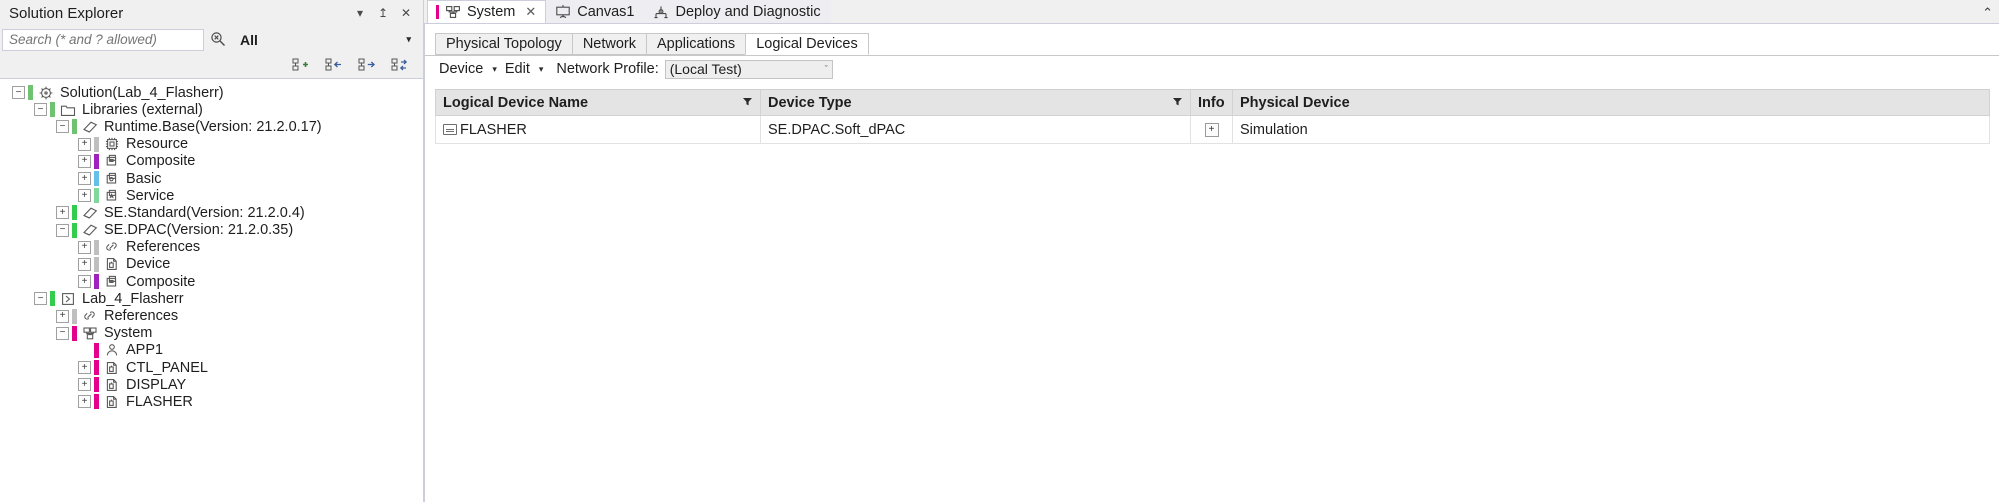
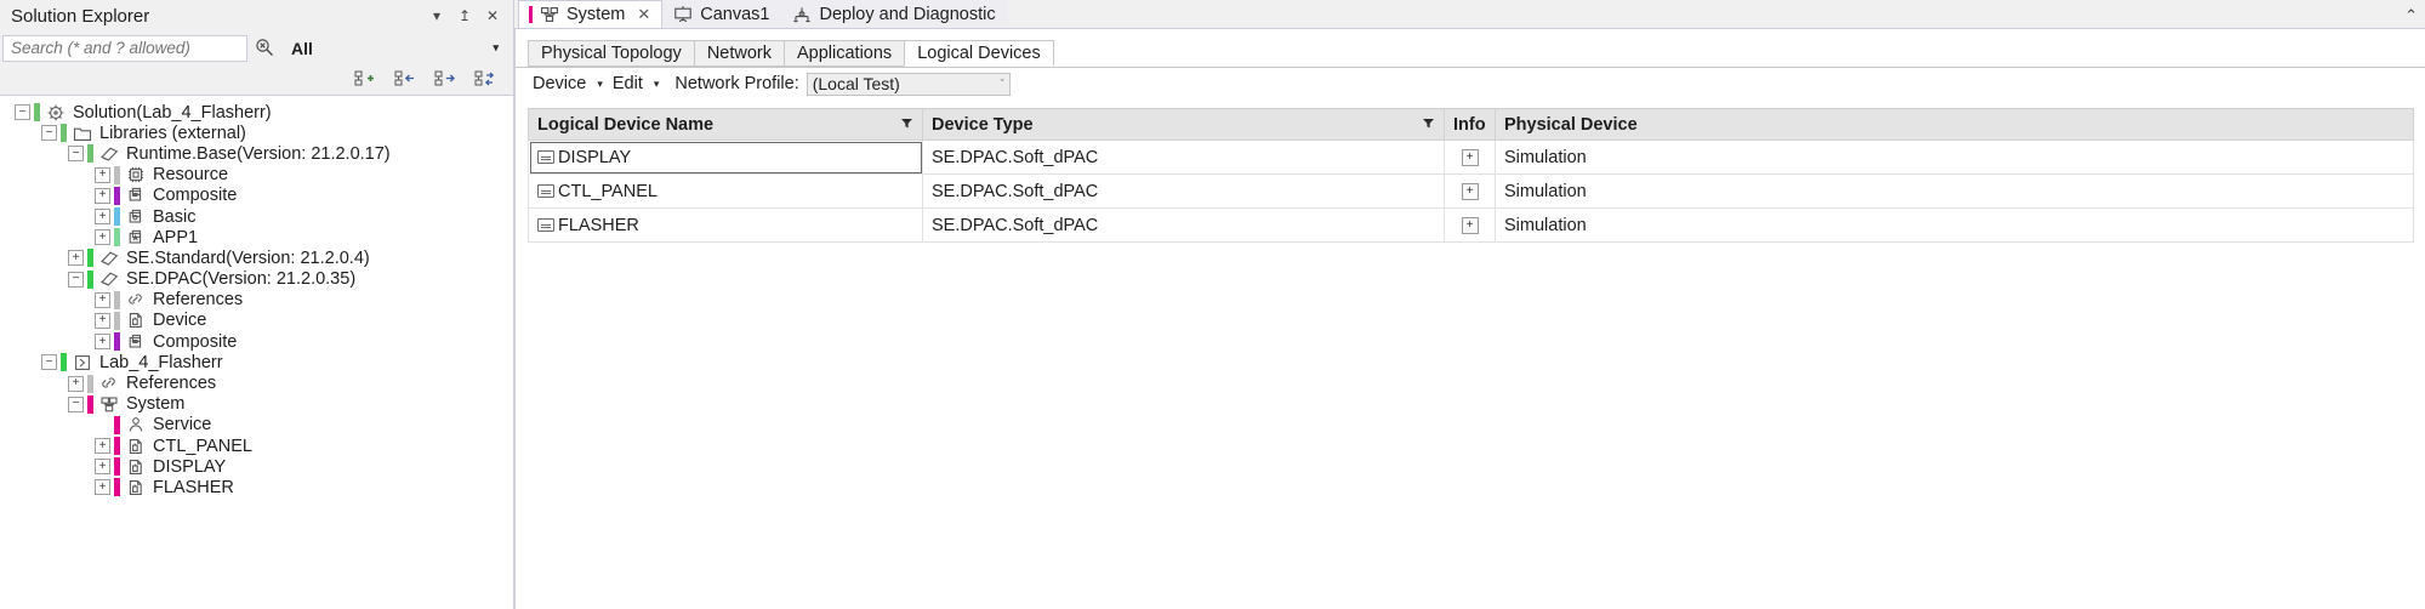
  Solution Explorer
  ▾
  ↥
  ✕
  Search (* and ? allowed)
  All
  ▾
  −
  Solution
  (Lab_4_Flasherr)
  −
  Libraries (external)
  −
  Runtime.Base
  (Version: 21.2.0.17)
  +
  Resource
  +
  Composite
  +
  Basic
  +
- Service
+ APP1
  +
  SE.Standard
  (Version: 21.2.0.4)
  −
  SE.DPAC
  (Version: 21.2.0.35)
  +
  References
  +
  Device
  +
  Composite
  −
  Lab_4_Flasherr
  +
  References
  −
  System
- APP1
+ Service
  +
  CTL_PANEL
  +
  DISPLAY
  +
  FLASHER
  System
  ✕
  Canvas1
  Deploy and Diagnostic
  Physical Topology
  Network
  Applications
  Logical Devices
  Device
  ▾
  Edit
  ▾
  Network Profile:
  (Local Test)
  ˇ
  Logical Device Name	Device Type	Info	Physical Device
+ DISPLAY	SE.DPAC.Soft_dPAC	+	Simulation
+ CTL_PANEL	SE.DPAC.Soft_dPAC	+	Simulation
  FLASHER	SE.DPAC.Soft_dPAC	+	Simulation
  ⌃
